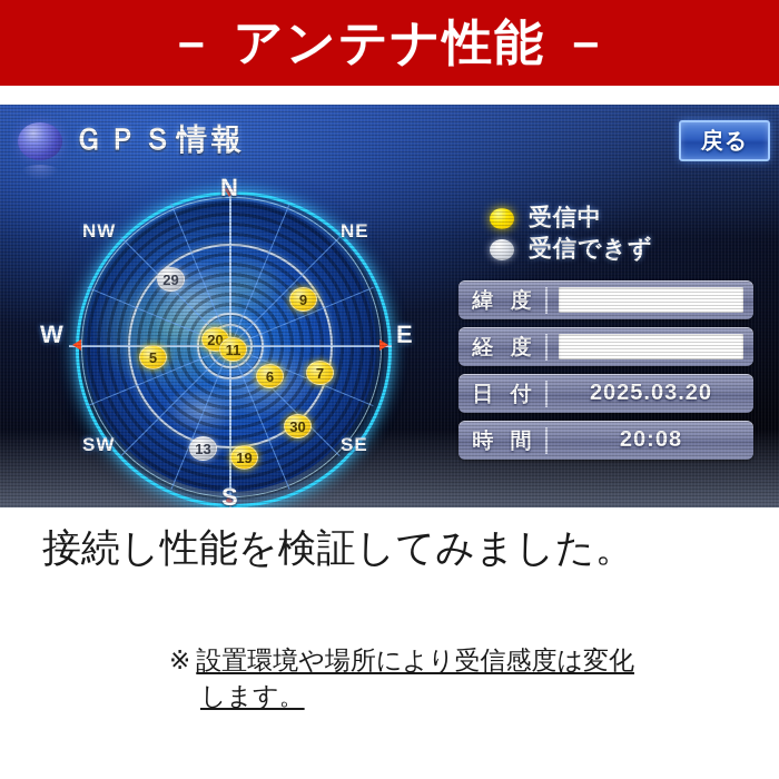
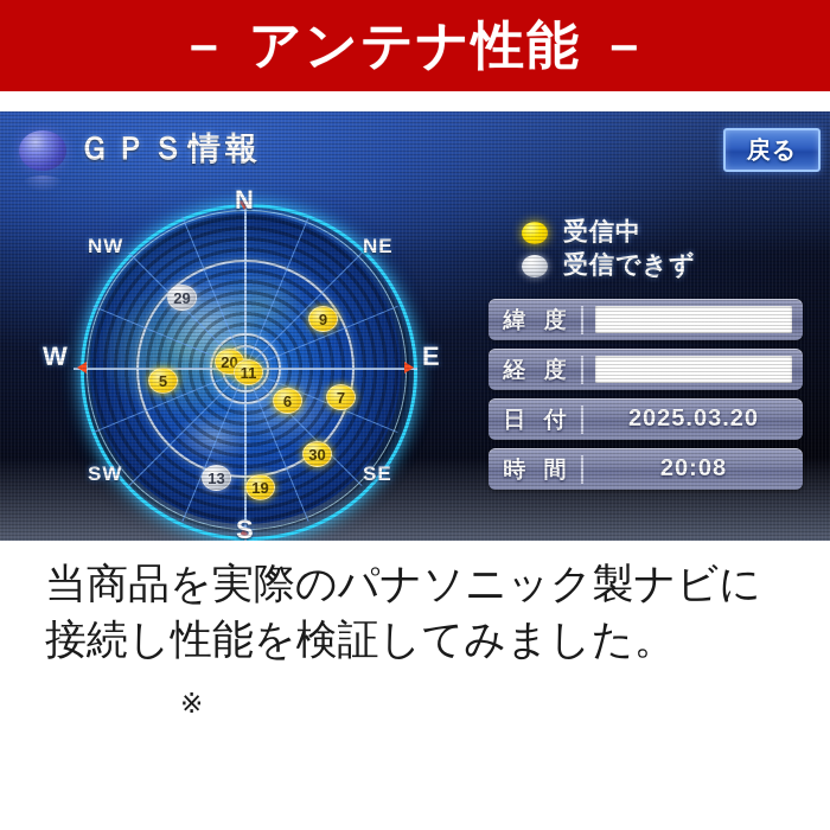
  － アンテナ性能 －
  戻る
+ 当商品を実際のパナソニック製ナビに
  接続し性能を検証してみました。
  ※
- 設置環境や場所により受信感度は変化
- します。
